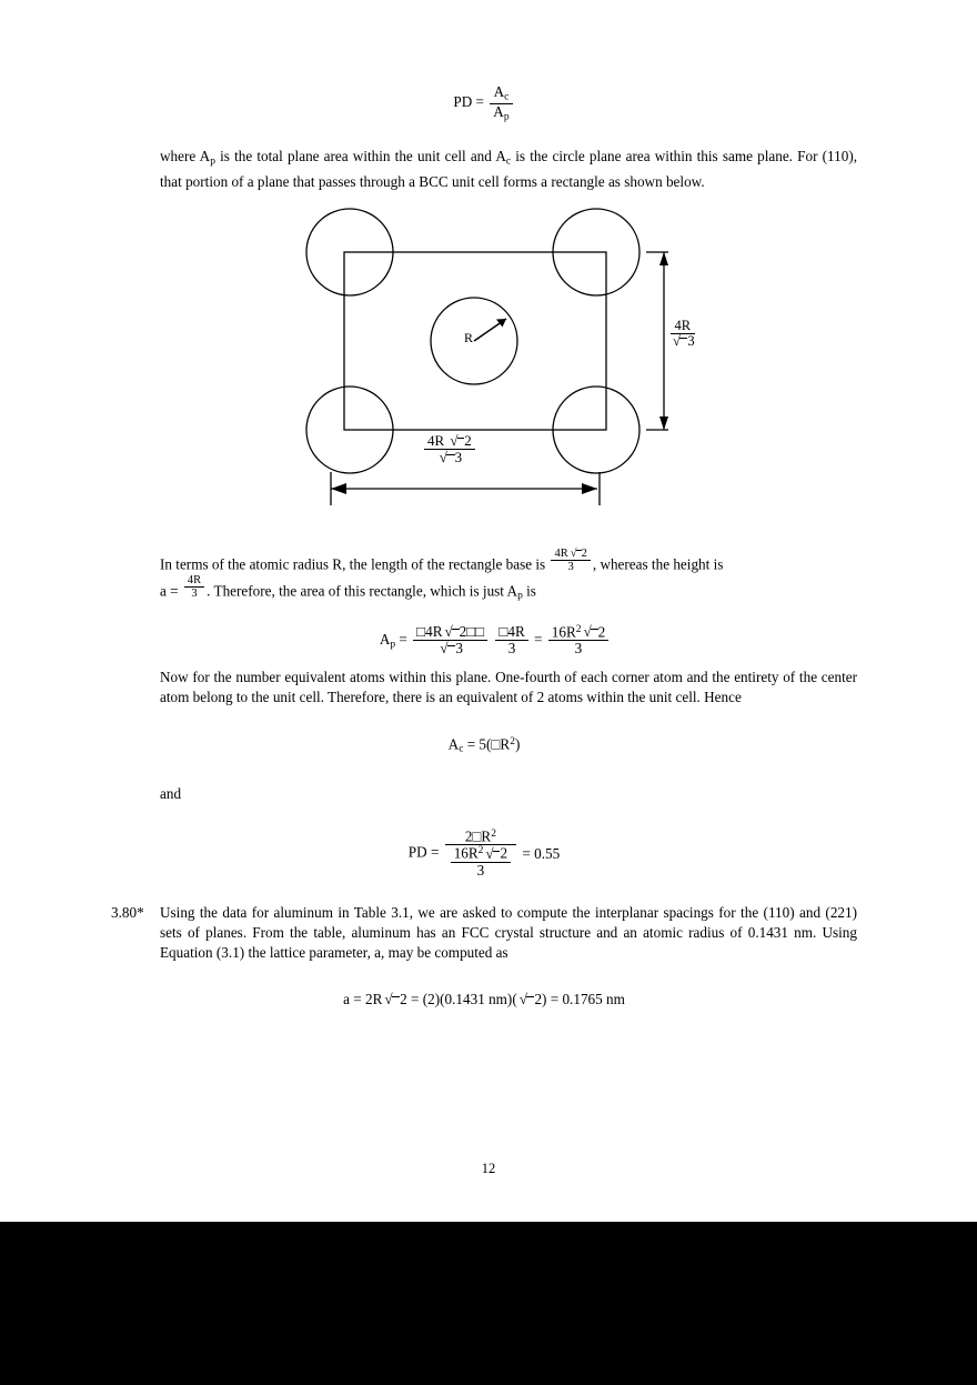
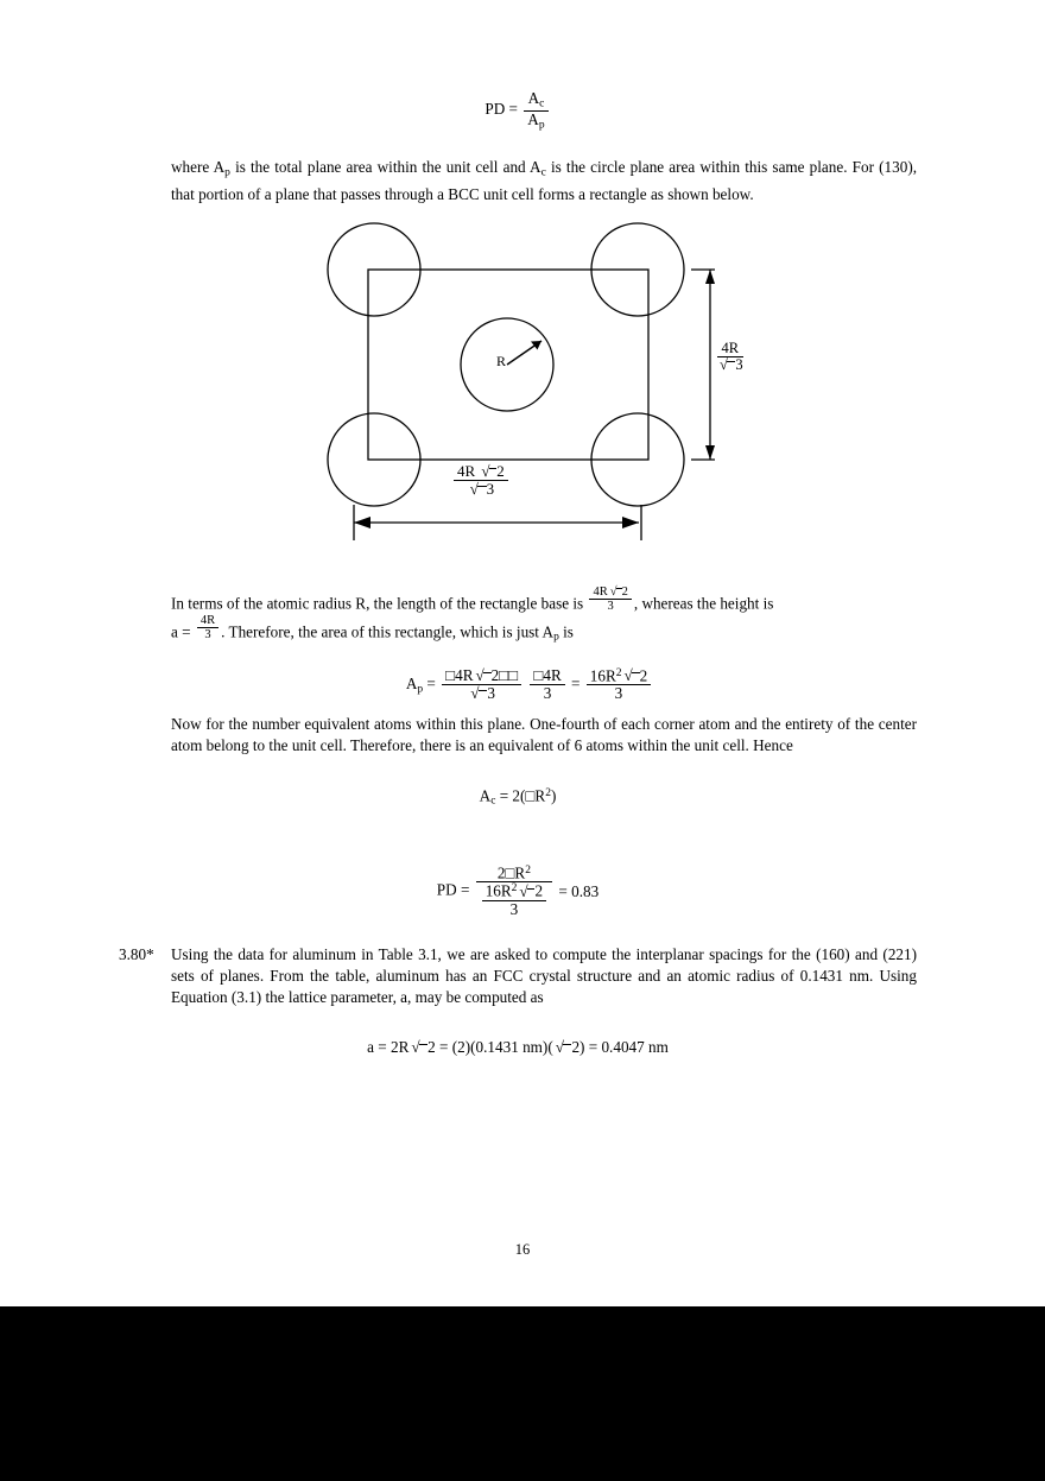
  PD =
  Ac
  Ap
- where Ap is the total plane area within the unit cell and Ac is the circle plane area within this same plane. For (110), that portion of a plane that passes through a BCC unit cell forms a rectangle as shown below.
+ where Ap is the total plane area within the unit cell and Ac is the circle plane area within this same plane. For (130), that portion of a plane that passes through a BCC unit cell forms a rectangle as shown below.
  R
  4R
  √ 3
  4R √ 2
  √ 3
  In terms of the atomic radius R, the length of the rectangle base is
  4R √ 2
  3
  , whereas the height is
  a =
  4R
  3
  . Therefore, the area of this rectangle, which is just Ap is
  Ap =
  □4R √ 2□□
  √ 3
  □4R
  3
  =
  16R2 √ 2
  3
- Now for the number equivalent atoms within this plane. One-fourth of each corner atom and the entirety of the center atom belong to the unit cell. Therefore, there is an equivalent of 2 atoms within the unit cell. Hence
+ Now for the number equivalent atoms within this plane. One-fourth of each corner atom and the entirety of the center atom belong to the unit cell. Therefore, there is an equivalent of 6 atoms within the unit cell. Hence
- Ac = 5(□R2)
+ Ac = 2(□R2)
- and
  PD =
  2□R2
  16R2 √ 2
  3
- = 0.55
+ = 0.83
  3.80*
- Using the data for aluminum in Table 3.1, we are asked to compute the interplanar spacings for the (110) and (221) sets of planes. From the table, aluminum has an FCC crystal structure and an atomic radius of 0.1431 nm. Using Equation (3.1) the lattice parameter, a, may be computed as
+ Using the data for aluminum in Table 3.1, we are asked to compute the interplanar spacings for the (160) and (221) sets of planes. From the table, aluminum has an FCC crystal structure and an atomic radius of 0.1431 nm. Using Equation (3.1) the lattice parameter, a, may be computed as
- a = 2R √ 2 = (2)(0.1431 nm)( √ 2) = 0.1765 nm
+ a = 2R √ 2 = (2)(0.1431 nm)( √ 2) = 0.4047 nm
- 12
+ 16
